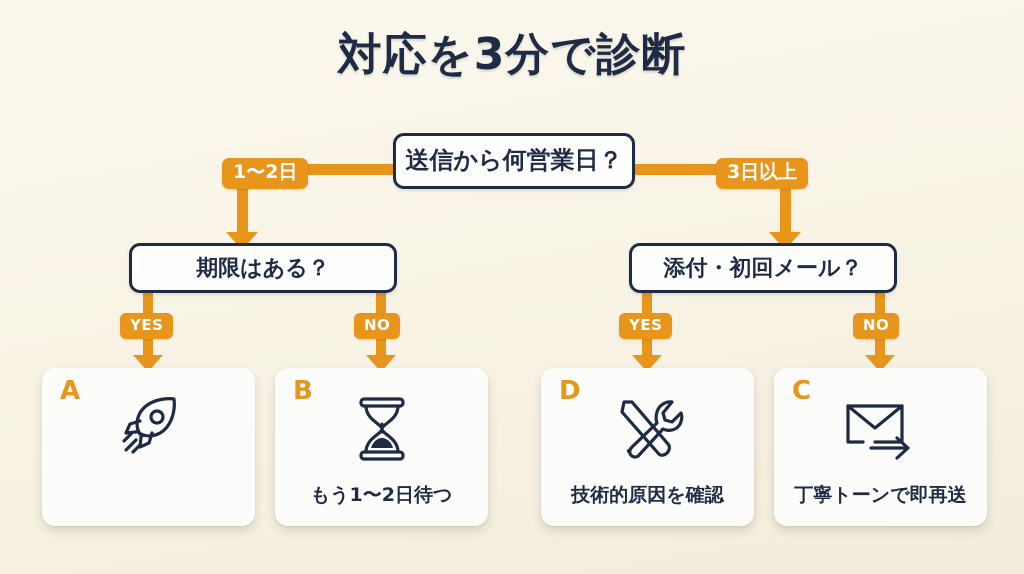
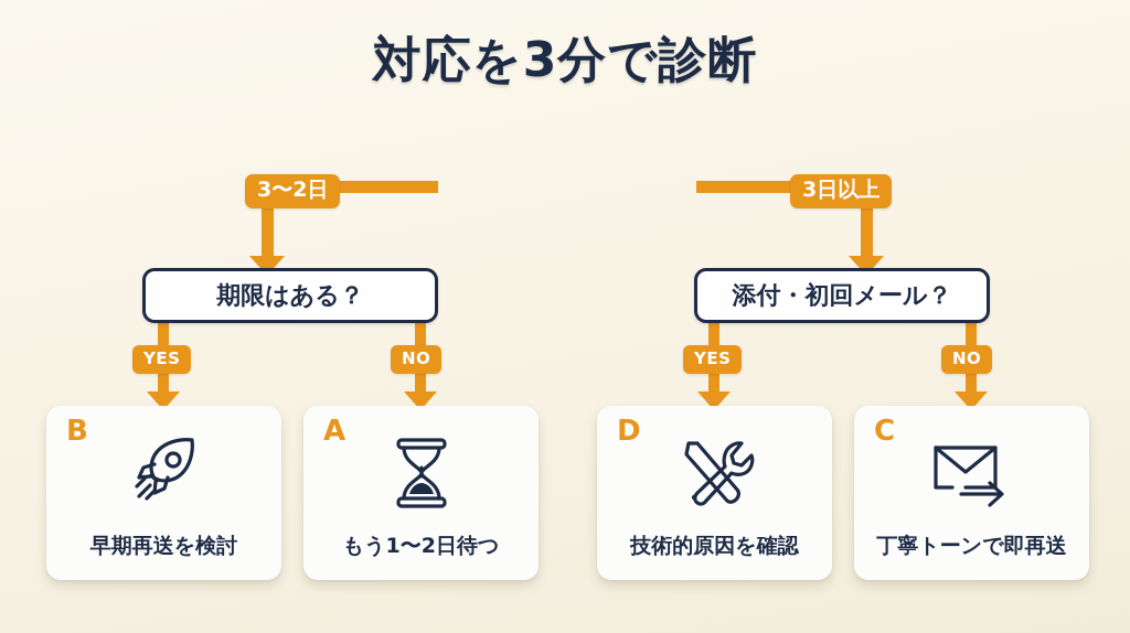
  対応を3分で診断
- 1〜2日
+ 3〜2日
  3日以上
- 送信から何営業日？
  期限はある？
  添付・初回メール？
  YES
  NO
  YES
  NO
- A
+ B
+ 早期再送を検討
- B
+ A
  もう1〜2日待つ
  D
  技術的原因を確認
  C
  丁寧トーンで即再送
